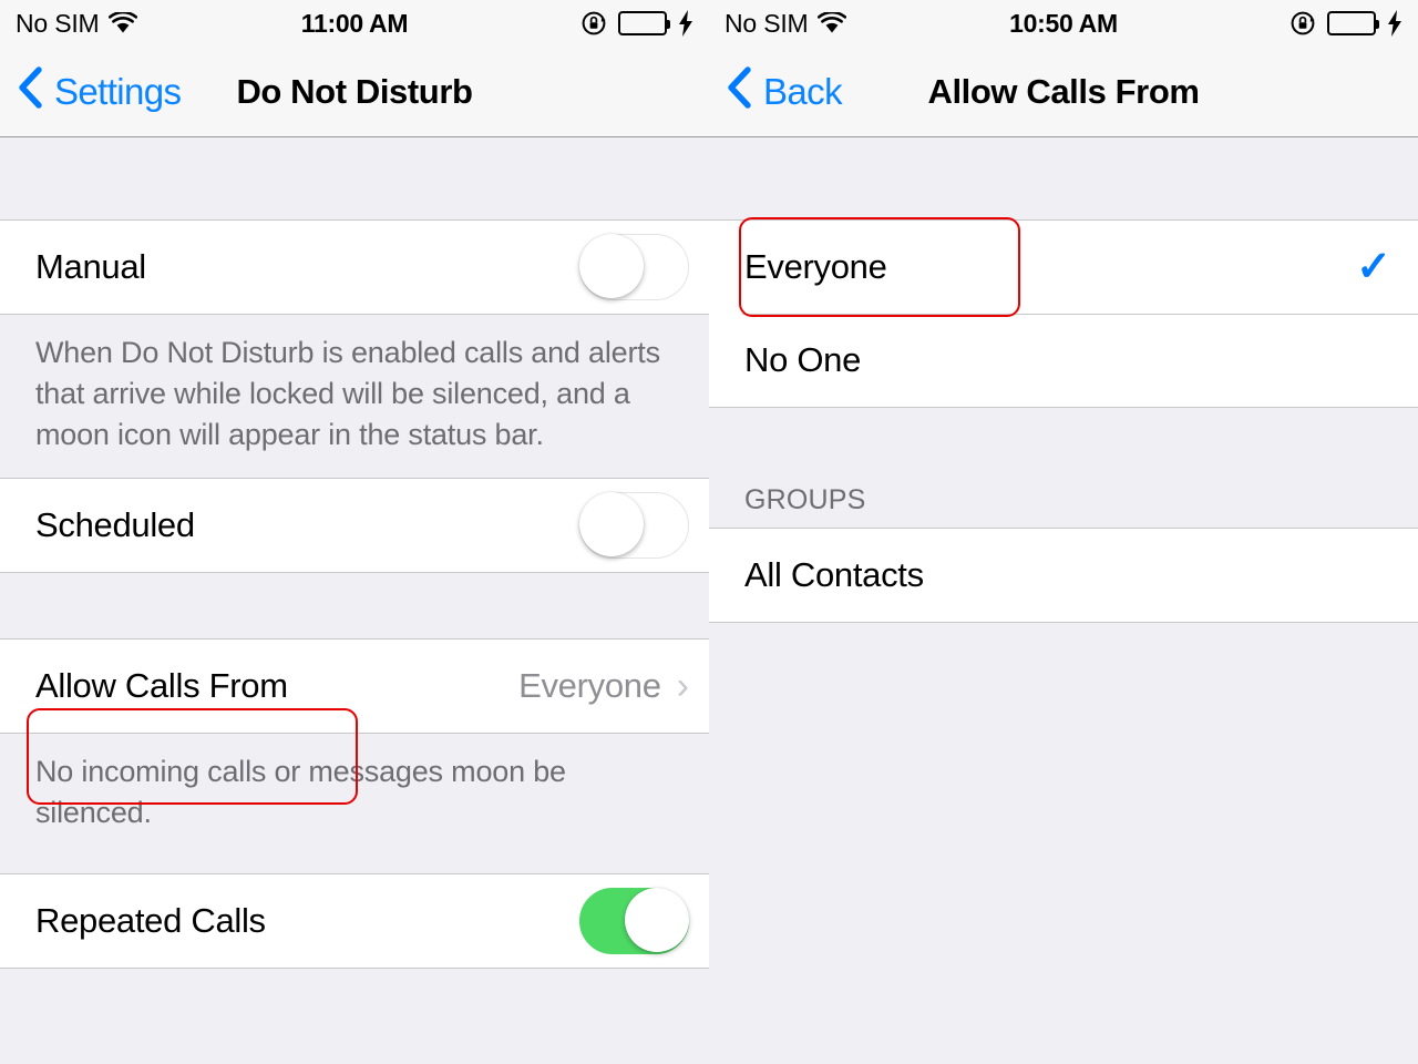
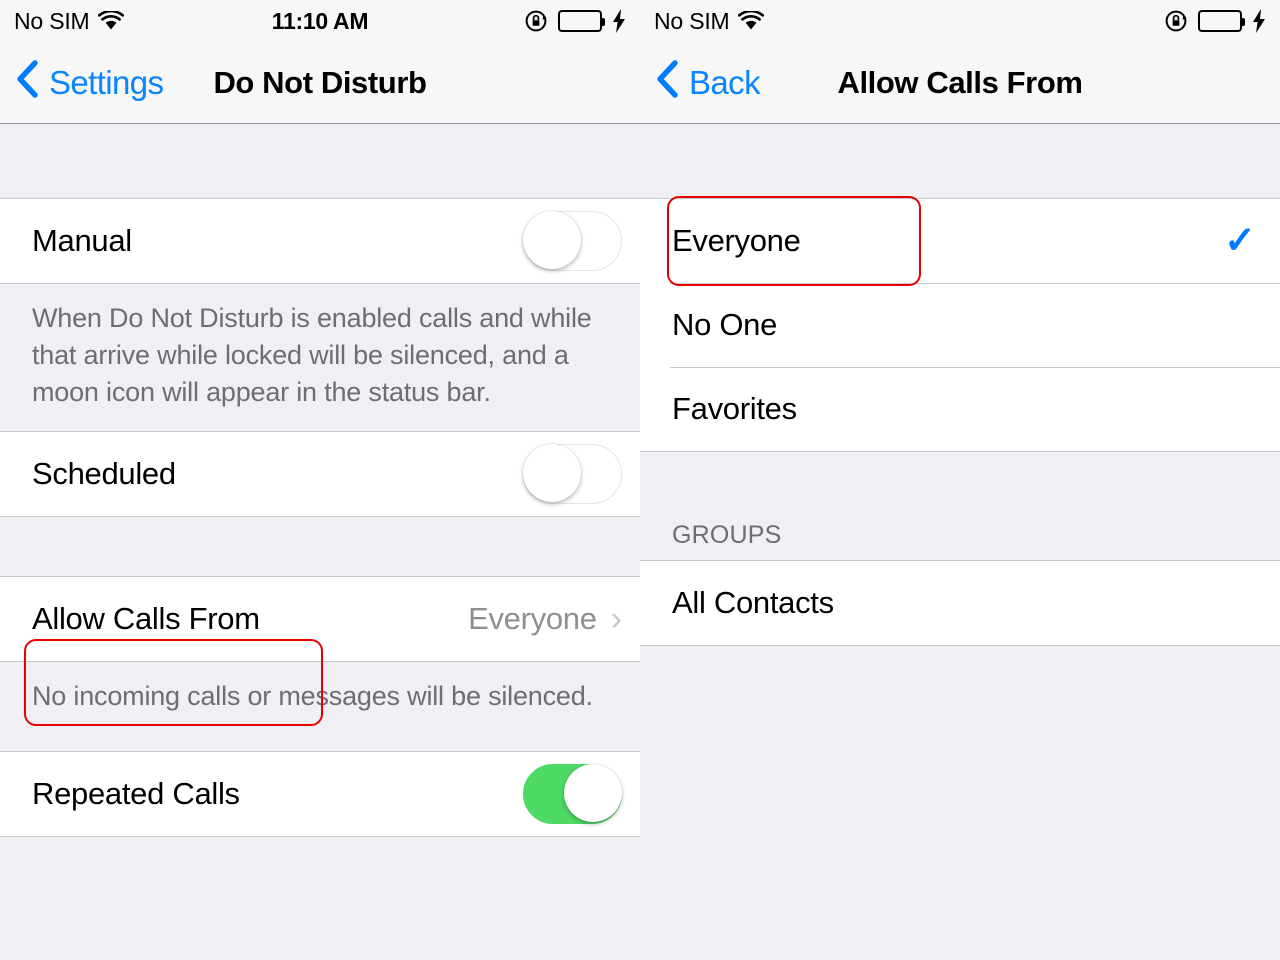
  No SIM
- 11:00 AM
+ 11:10 AM
  Settings
  Do Not Disturb
  Manual
- When Do Not Disturb is enabled calls and alerts that arrive while locked will be silenced, and a moon icon will appear in the status bar.
+ When Do Not Disturb is enabled calls and while that arrive while locked will be silenced, and a moon icon will appear in the status bar.
  Scheduled
  Allow Calls From
  Everyone
  ›
- No incoming calls or messages moon be silenced.
+ No incoming calls or messages will be silenced.
  Repeated Calls
  No SIM
- 10:50 AM
  Back
  Allow Calls From
  Everyone
  ✓
  No One
+ Favorites
  GROUPS
  All Contacts
